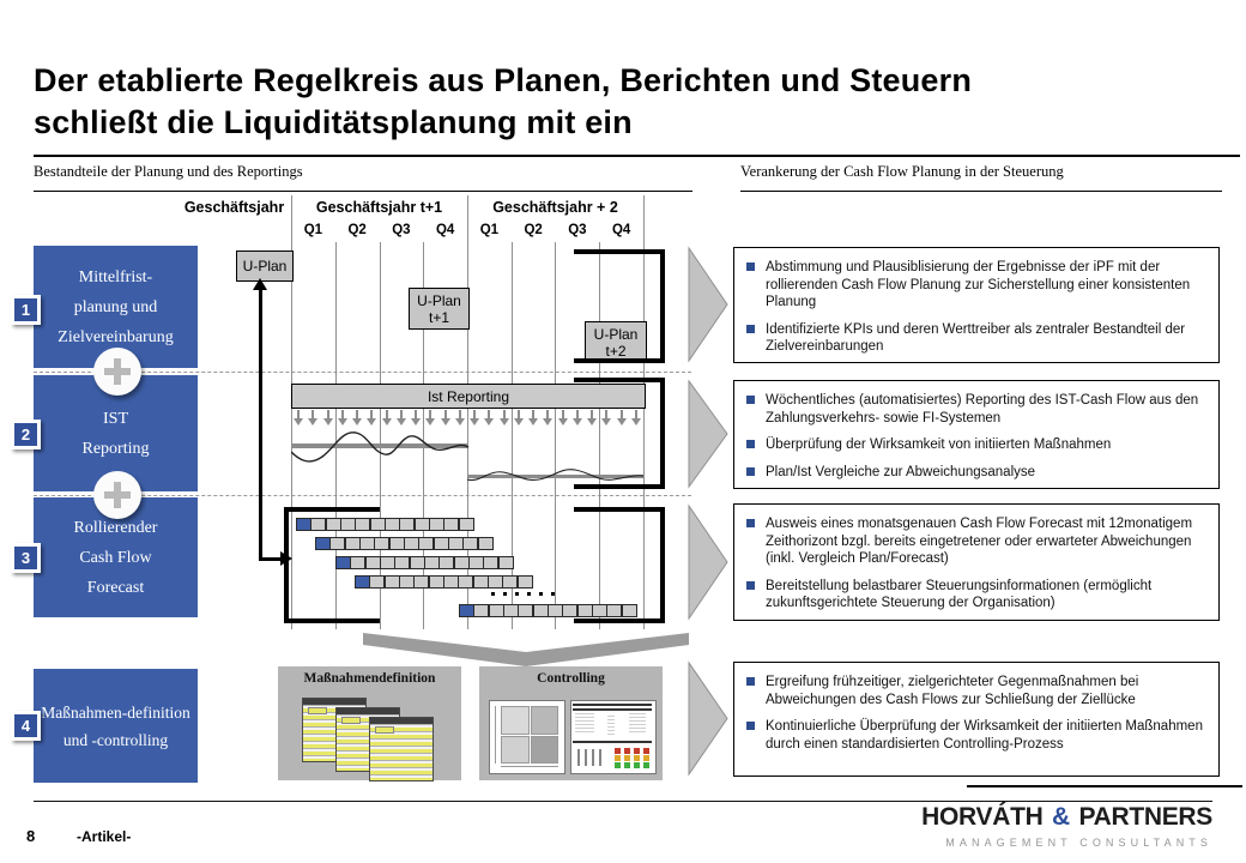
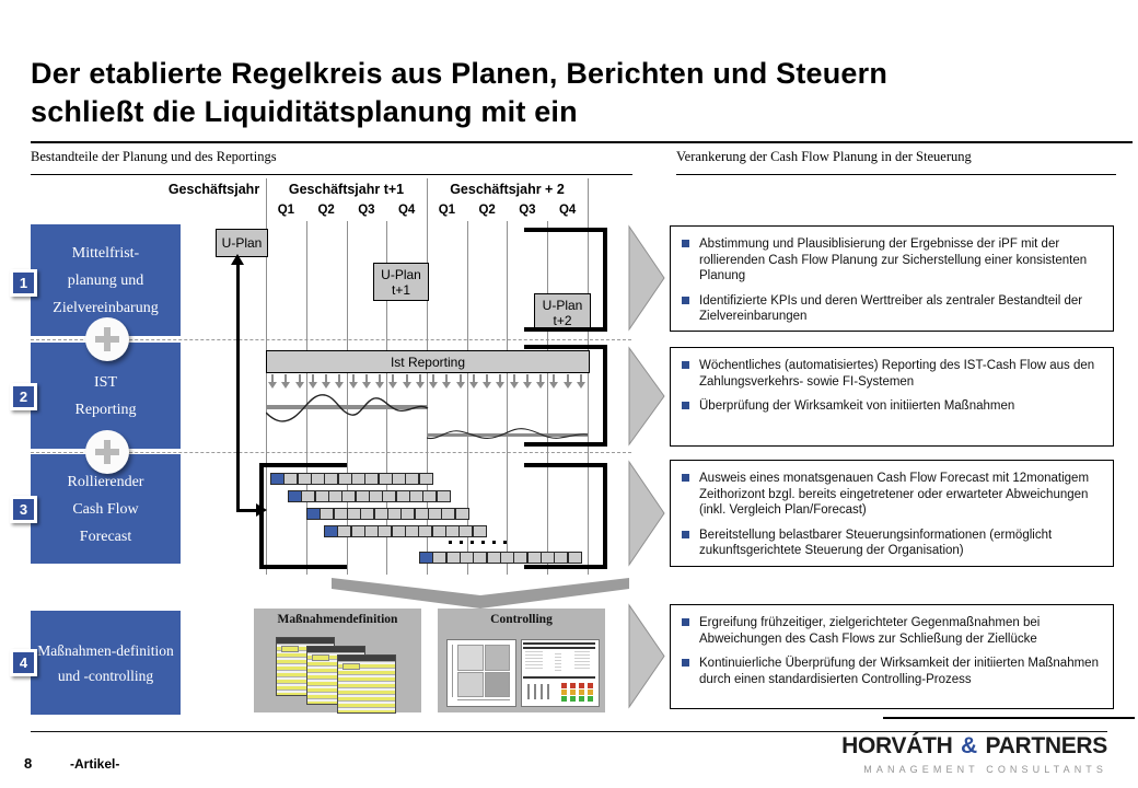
  Der etablierte Regelkreis aus Planen, Berichten und Steuern
  schließt die Liquiditätsplanung mit ein
  Bestandteile der Planung und des Reportings
  Verankerung der Cash Flow Planung in der Steuerung
  Mittelfrist-
  planung und
  Zielvereinbarung
  IST
  Reporting
  Rollierender
  Cash Flow
  Forecast
  Maßnahmen-definition
  und -controlling
  1
  2
  3
  4
  Geschäftsjahr
  Geschäftsjahr t+1
  Geschäftsjahr + 2
  Q1
  Q2
  Q3
  Q4
  Q1
  Q2
  Q3
  Q4
  U-Plan
  U-Plan
  t+1
  U-Plan
  t+2
  Ist Reporting
  Maßnahmendefinition
  Controlling
  Abstimmung und Plausiblisierung der Ergebnisse der iPF mit der rollierenden Cash Flow Planung zur Sicherstellung einer konsistenten Planung
  Identifizierte KPIs und deren Werttreiber als zentraler Bestandteil der Zielvereinbarungen
  Wöchentliches (automatisiertes) Reporting des IST-Cash Flow aus den Zahlungsverkehrs- sowie FI-Systemen
  Überprüfung der Wirksamkeit von initiierten Maßnahmen
- Plan/Ist Vergleiche zur Abweichungsanalyse
  Ausweis eines monatsgenauen Cash Flow Forecast mit 12monatigem Zeithorizont bzgl. bereits eingetretener oder erwarteter Abweichungen (inkl. Vergleich Plan/Forecast)
  Bereitstellung belastbarer Steuerungsinformationen (ermöglicht zukunftsgerichtete Steuerung der Organisation)
  Ergreifung frühzeitiger, zielgerichteter Gegenmaßnahmen bei Abweichungen des Cash Flows zur Schließung der Ziellücke
  Kontinuierliche Überprüfung der Wirksamkeit der initiierten Maßnahmen durch einen standardisierten Controlling-Prozess
  8
  -Artikel-
  HORVÁTH & PARTNERS
  MANAGEMENT CONSULTANTS
